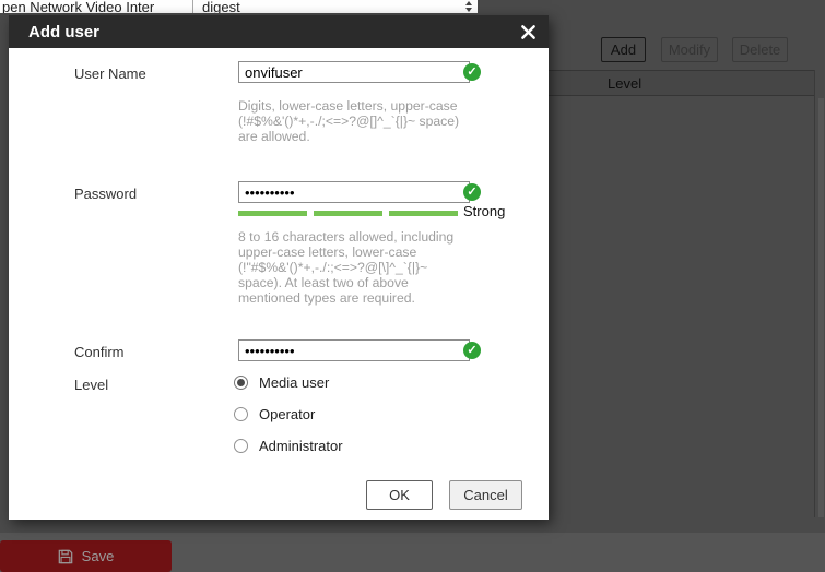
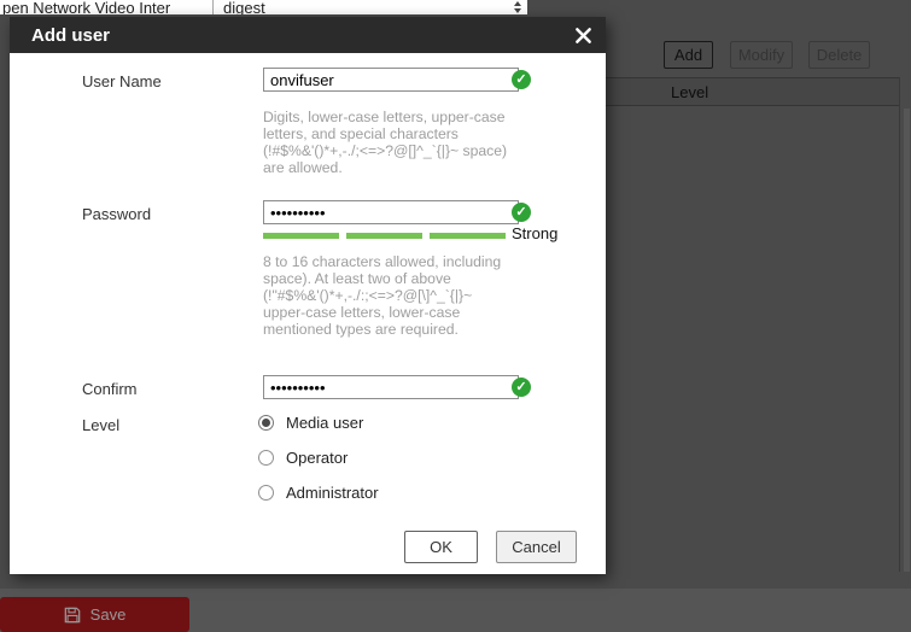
  pen Network Video Inter
  digest
  Add
  Level
  Save
  Add user
  User Name
  onvifuser
  ✓
  Digits, lower-case letters, upper-case
+ letters, and special characters
  (!#$%&'()*+,-./;<=>?@[]^_`{|}~ space)
  are allowed.
  Password
  ••••••••••
  ✓
  Strong
  8 to 16 characters allowed, including
- upper-case letters, lower-case
+ space). At least two of above
  (!"#$%&'()*+,-./:;<=>?@[\]^_`{|}~
- space). At least two of above
+ upper-case letters, lower-case
  mentioned types are required.
  Confirm
  ••••••••••
  ✓
  Level
  Media user
  Operator
  Administrator
  OK
  Cancel
